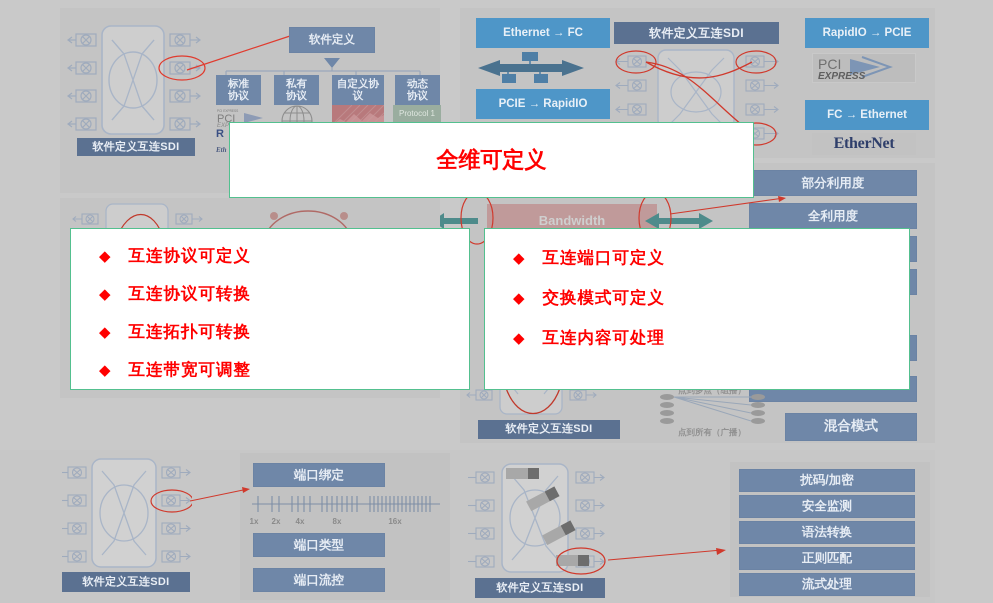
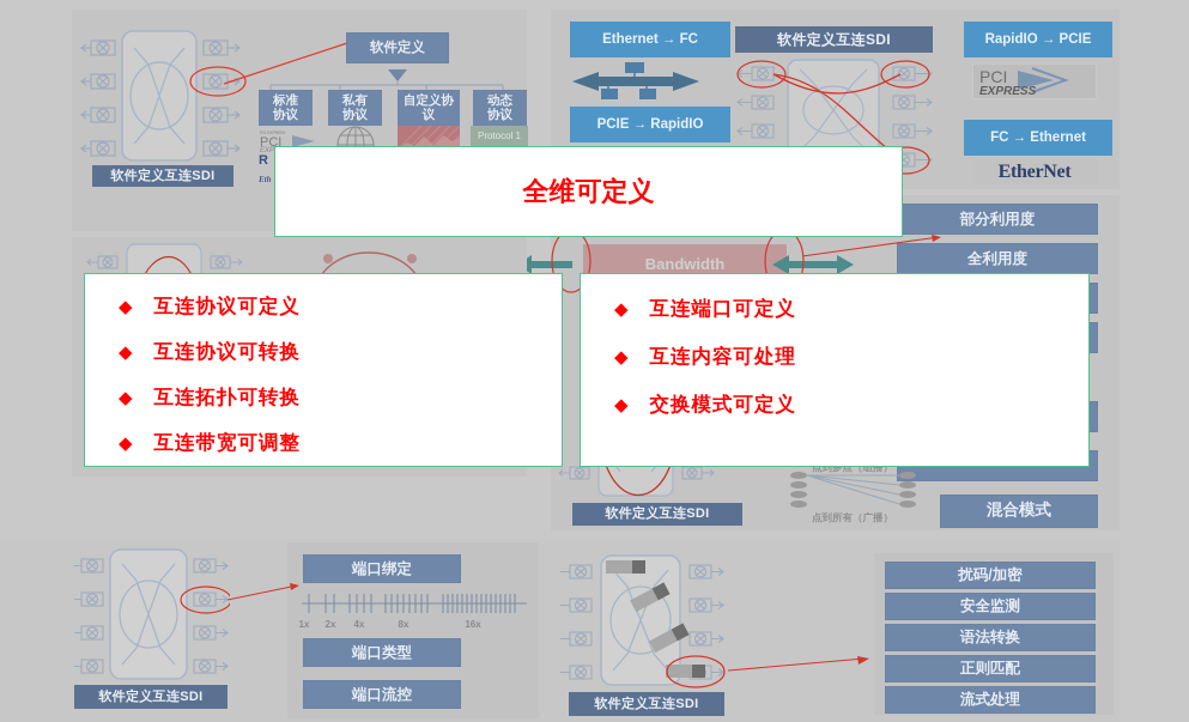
  软件定义互连SDI
  软件定义
  标准
  协议
  私有
  协议
  自定义协
  议
  动态
  协议
  PCI
  Protocol 1
  R
  Eth
  Ethernet → FC
  PCIE → RapidIO
  软件定义互连SDI
  RapidIO → PCIE
  PCI
  EXPRESS
  FC → Ethernet
  EtherNet
  部分利用度
  全利用度
  混合模式
  Bandwidth
  软件定义互连SDI
  点到多点（组播）
  点到所有（广播）
  软件定义互连SDI
  端口绑定
  1x
  2x
  4x
  8x
  16x
  端口类型
  端口流控
  软件定义互连SDI
  扰码/加密
  安全监测
  语法转换
  正则匹配
  流式处理
  全维可定义
  ◆
  互连协议可定义
  ◆
  互连协议可转换
  ◆
  互连拓扑可转换
  ◆
  互连带宽可调整
  ◆
  互连端口可定义
  ◆
- 交换模式可定义
+ 互连内容可处理
  ◆
- 互连内容可处理
+ 交换模式可定义
